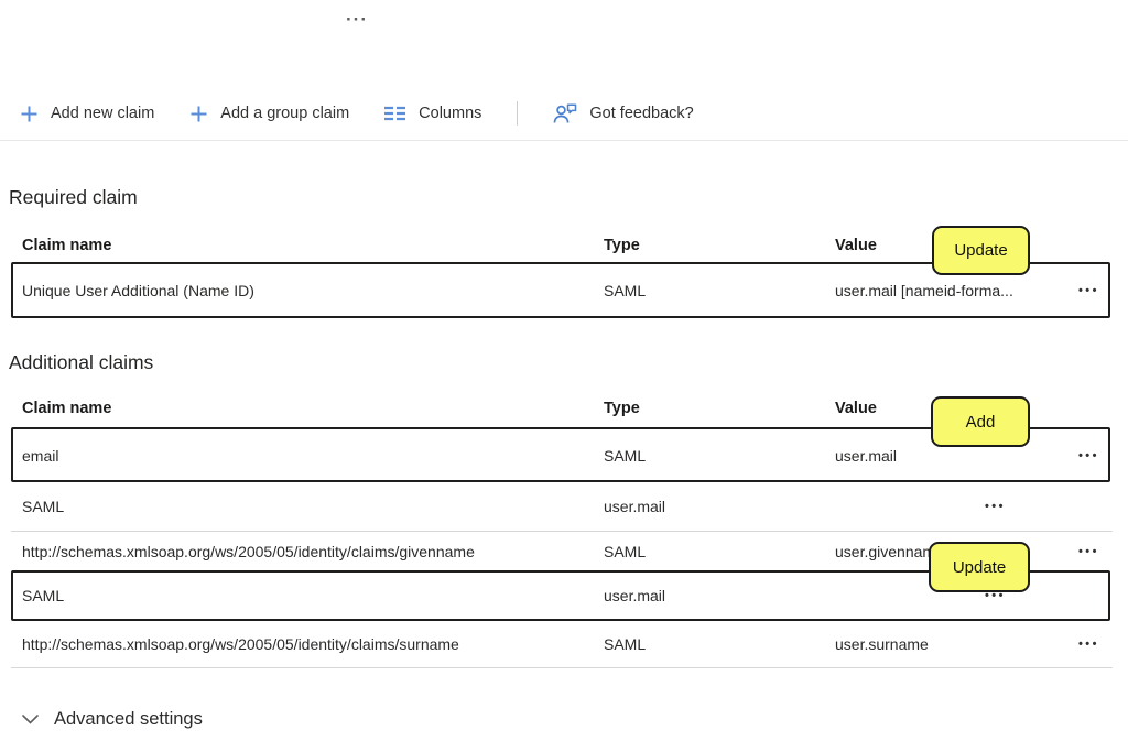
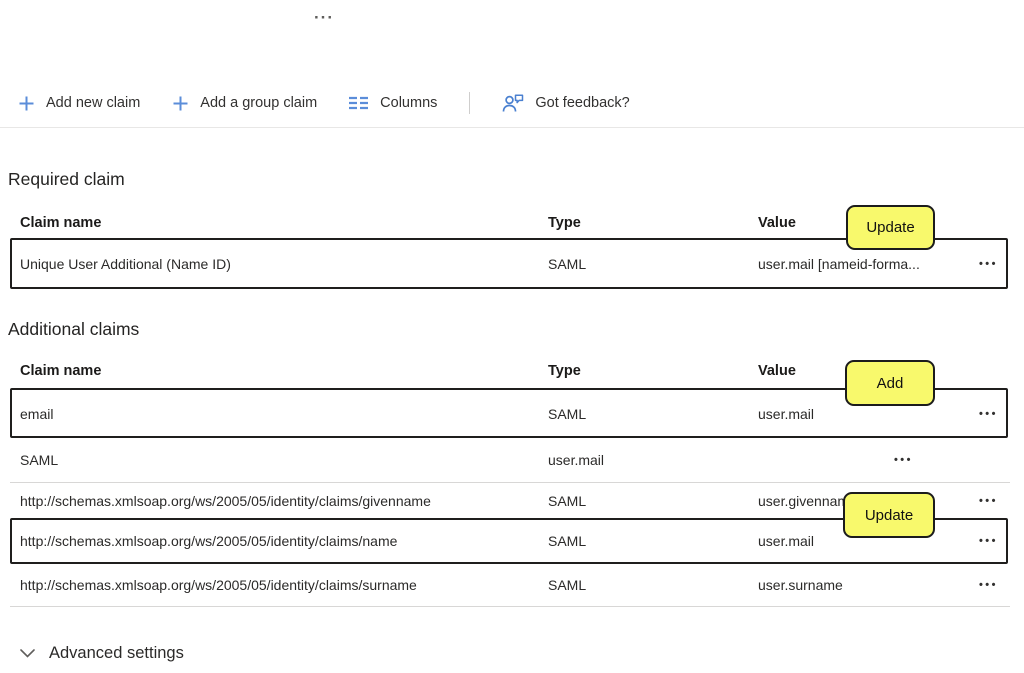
  ···
  Add new claim
  Add a group claim
  Columns
  Got feedback?
  Required claim
  Claim name
  Type
  Value
  Unique User Additional (Name ID)
  SAML
  user.mail [nameid-forma...
  •••
  Additional claims
  Claim name
  Type
  Value
  email
  SAML
  user.mail
  •••
  SAML
  user.mail
  •••
  http://schemas.xmlsoap.org/ws/2005/05/identity/claims/givenname
  SAML
  user.givenna
  •••
+ http://schemas.xmlsoap.org/ws/2005/05/identity/claims/name
  SAML
  user.mail
  •••
  http://schemas.xmlsoap.org/ws/2005/05/identity/claims/surname
  SAML
  user.surname
  •••
  Update
  Add
  Update
  Advanced settings
